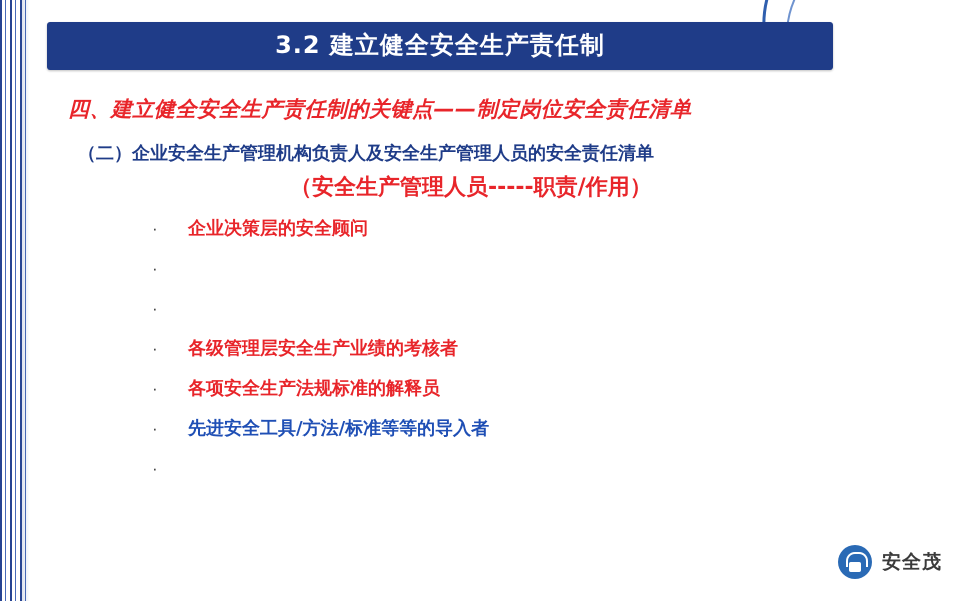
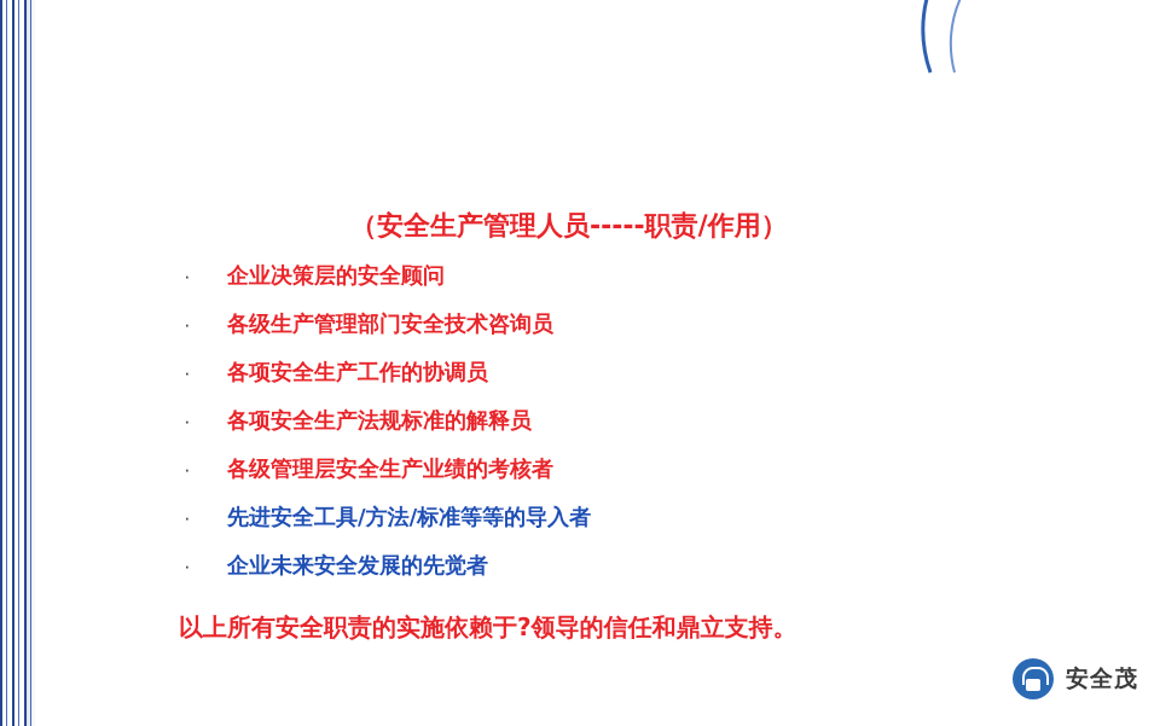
- 3.2 建立健全安全生产责任制
- 四、建立健全安全生产责任制的关键点——制定岗位安全责任清单
- （二）企业安全生产管理机构负责人及安全生产管理人员的安全责任清单
  （安全生产管理人员-----职责/作用）
  ·
  企业决策层的安全顾问
  ·
+ 各级生产管理部门安全技术咨询员
  ·
+ 各项安全生产工作的协调员
  ·
- 各级管理层安全生产业绩的考核者
+ 各项安全生产法规标准的解释员
  ·
- 各项安全生产法规标准的解释员
+ 各级管理层安全生产业绩的考核者
  ·
  先进安全工具/方法/标准等等的导入者
  ·
+ 企业未来安全发展的先觉者
+ 以上所有安全职责的实施依赖于?领导的信任和鼎立支持。
  安全茂
